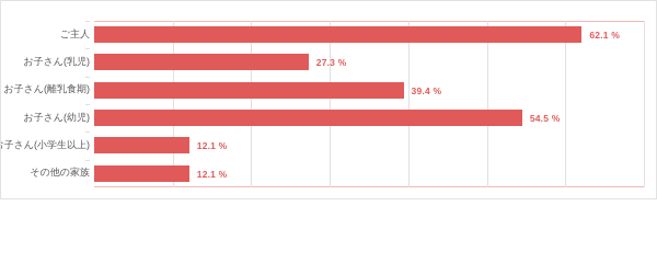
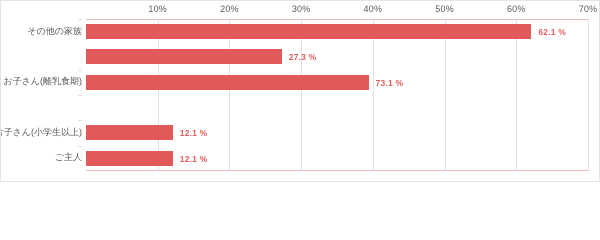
+ 10%
+ 20%
+ 30%
+ 40%
+ 50%
+ 60%
+ 70%
- ご主人
+ その他の家族
- お子さん(乳児)
  お子さん(離乳食期)
- お子さん(幼児)
  子さん(小学生以上)
- その他の家族
+ ご主人
  62.1 %
  27.3 %
- 39.4 %
+ 73.1 %
- 54.5 %
  12.1 %
  12.1 %
